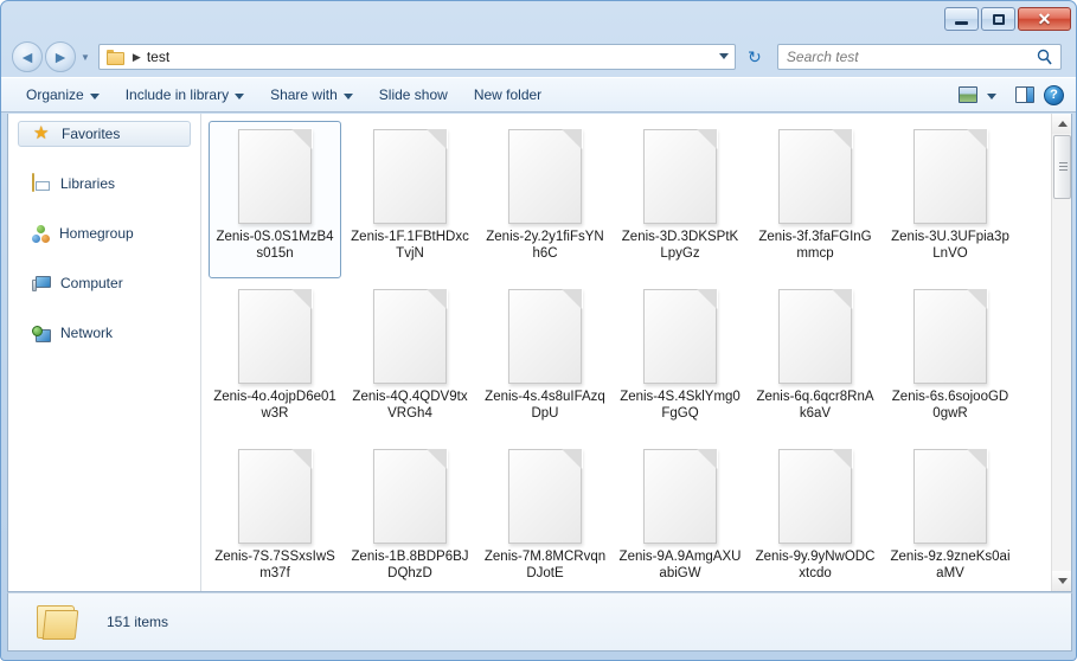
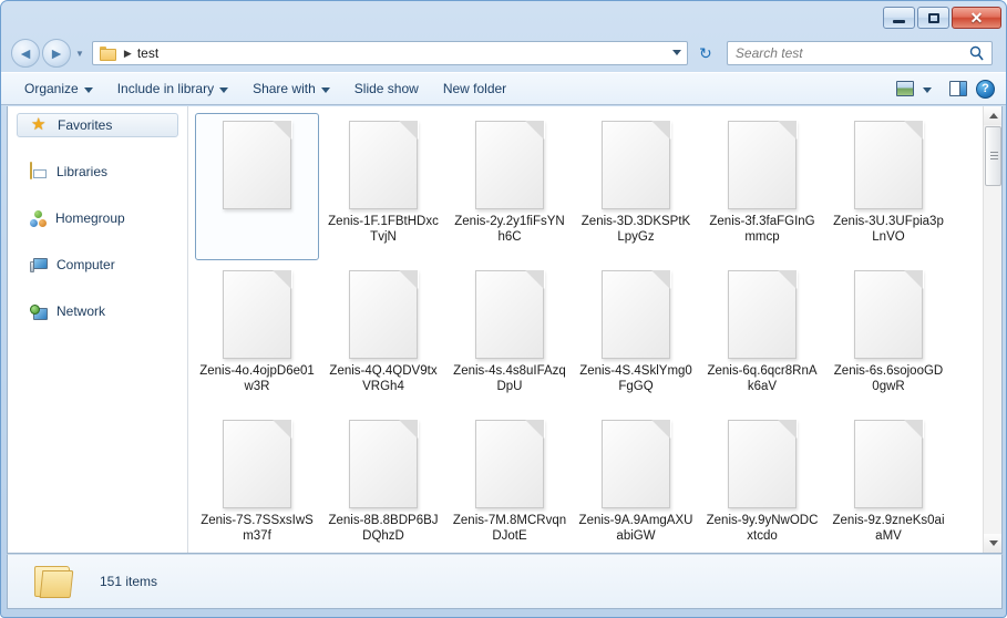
  ✕
  ◄
  ►
  ▼
  ▶
  test
  ↻
  Search test
  Organize
  Include in library
  Share with
  Slide show
  New folder
  ?
  ★
  Favorites
  Libraries
  Homegroup
  Computer
  Network
- Zenis-0S.0S1MzB4s015n
  Zenis-1F.1FBtHDxcTvjN
  Zenis-2y.2y1fiFsYNh6C
  Zenis-3D.3DKSPtKLpyGz
  Zenis-3f.3faFGInGmmcp
  Zenis-3U.3UFpia3pLnVO
  Zenis-4o.4ojpD6e01w3R
  Zenis-4Q.4QDV9txVRGh4
  Zenis-4s.4s8uIFAzqDpU
  Zenis-4S.4SklYmg0FgGQ
  Zenis-6q.6qcr8RnAk6aV
  Zenis-6s.6sojooGD0gwR
  Zenis-7S.7SSxsIwSm37f
- Zenis-1B.8BDP6BJDQhzD
+ Zenis-8B.8BDP6BJDQhzD
  Zenis-7M.8MCRvqnDJotE
  Zenis-9A.9AmgAXUabiGW
  Zenis-9y.9yNwODCxtcdo
  Zenis-9z.9zneKs0aiaMV
  151 items
